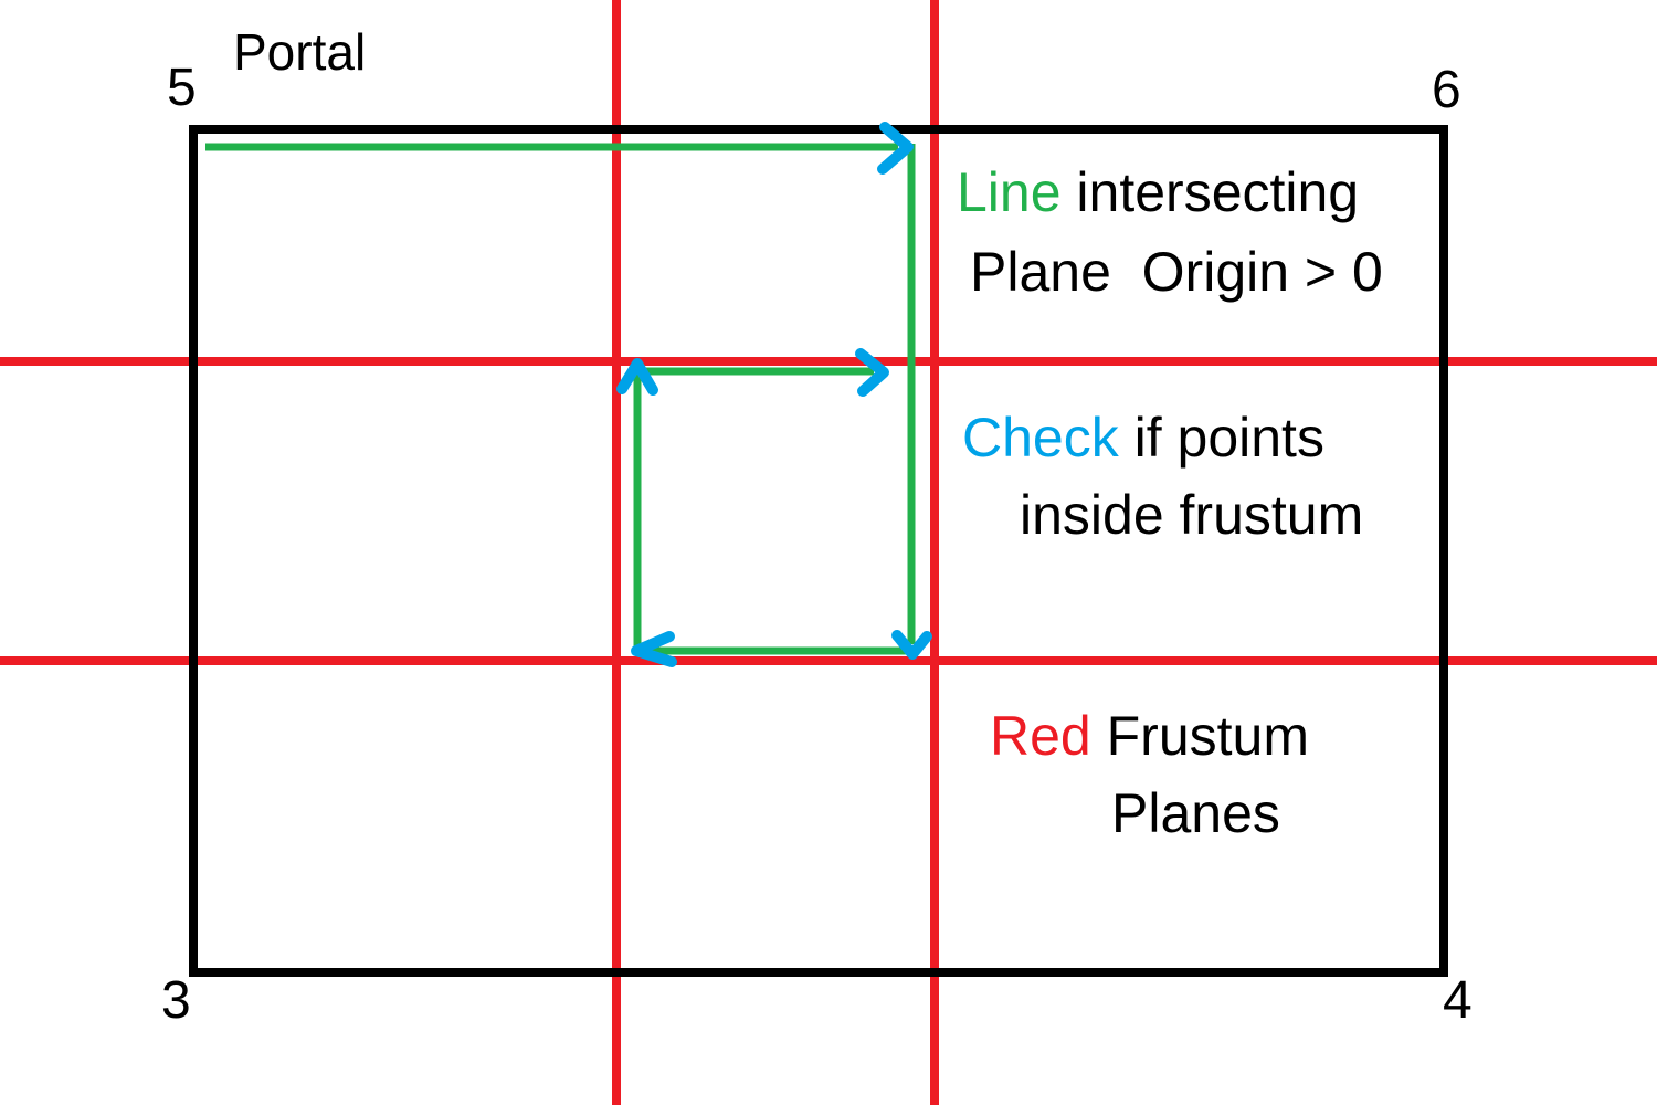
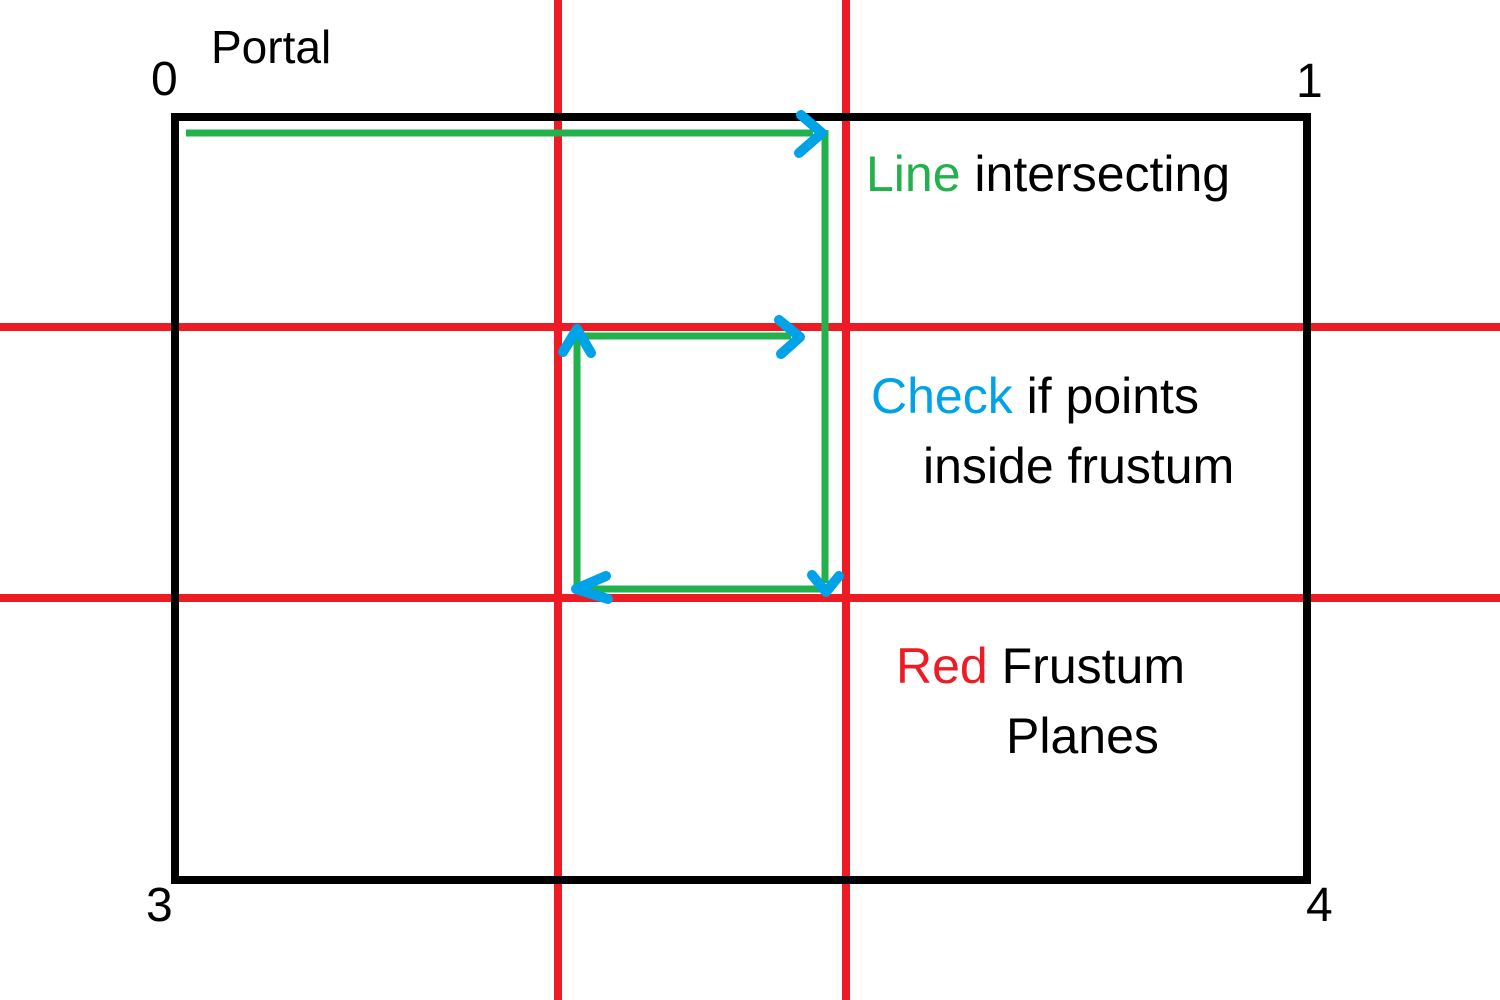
  Portal
- 5
+ 0
- 6
+ 1
  4
  3
  Line intersecting
- Plane Origin > 0
  Check if points
  inside frustum
  Red Frustum
  Planes
